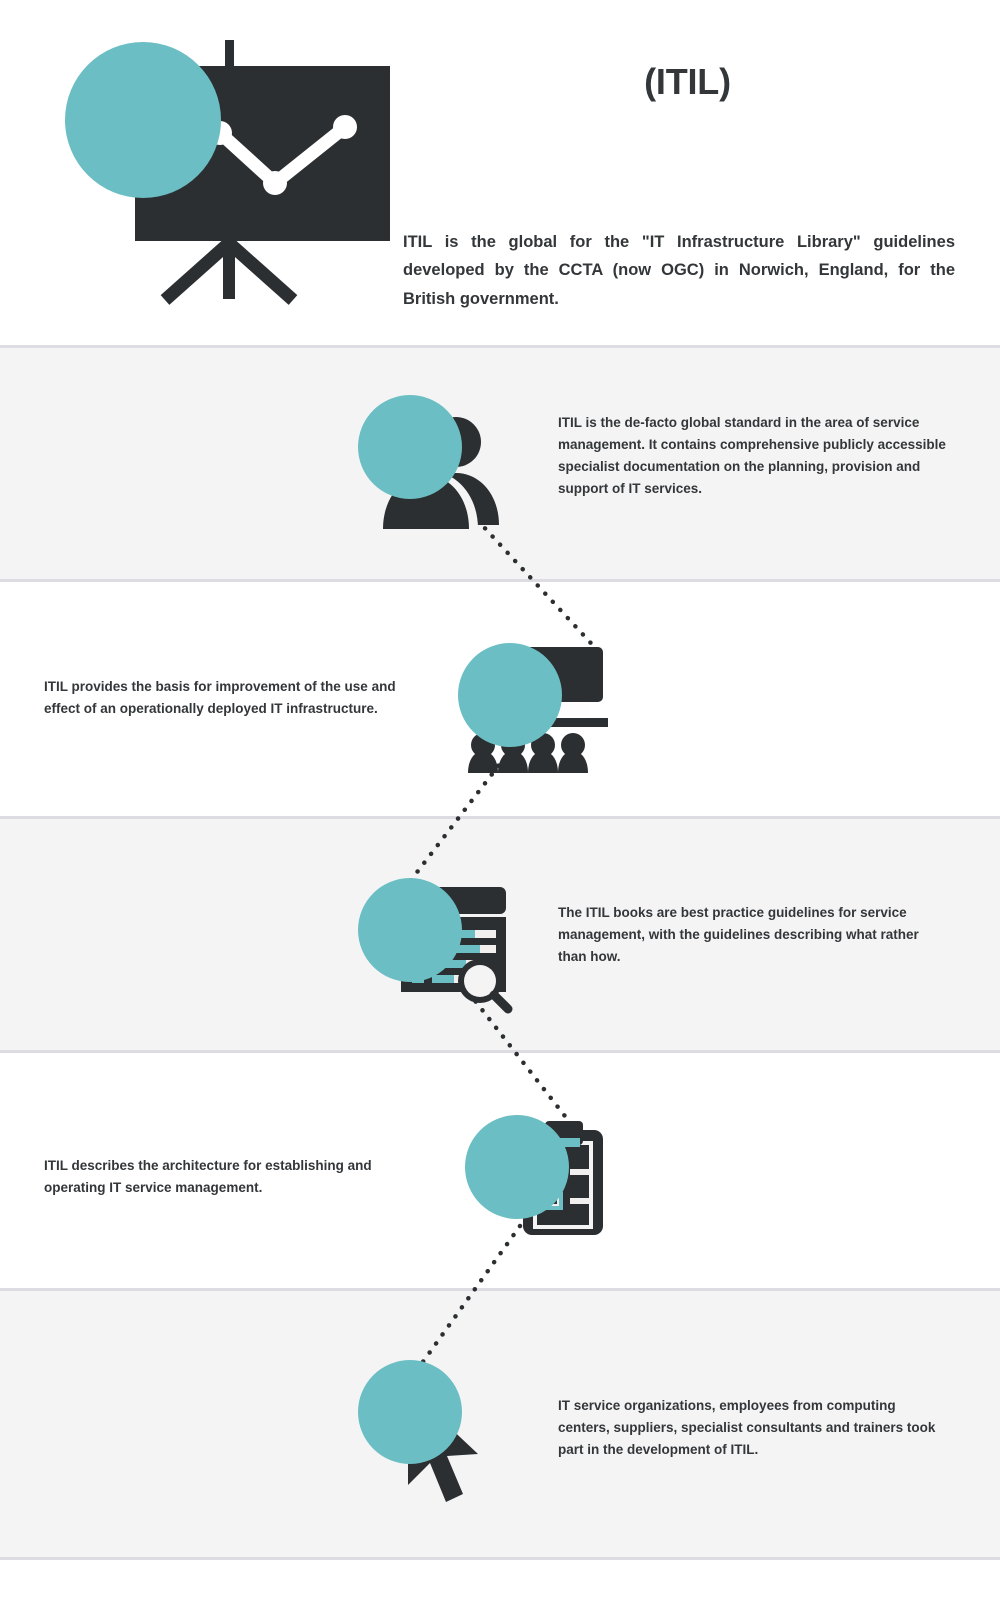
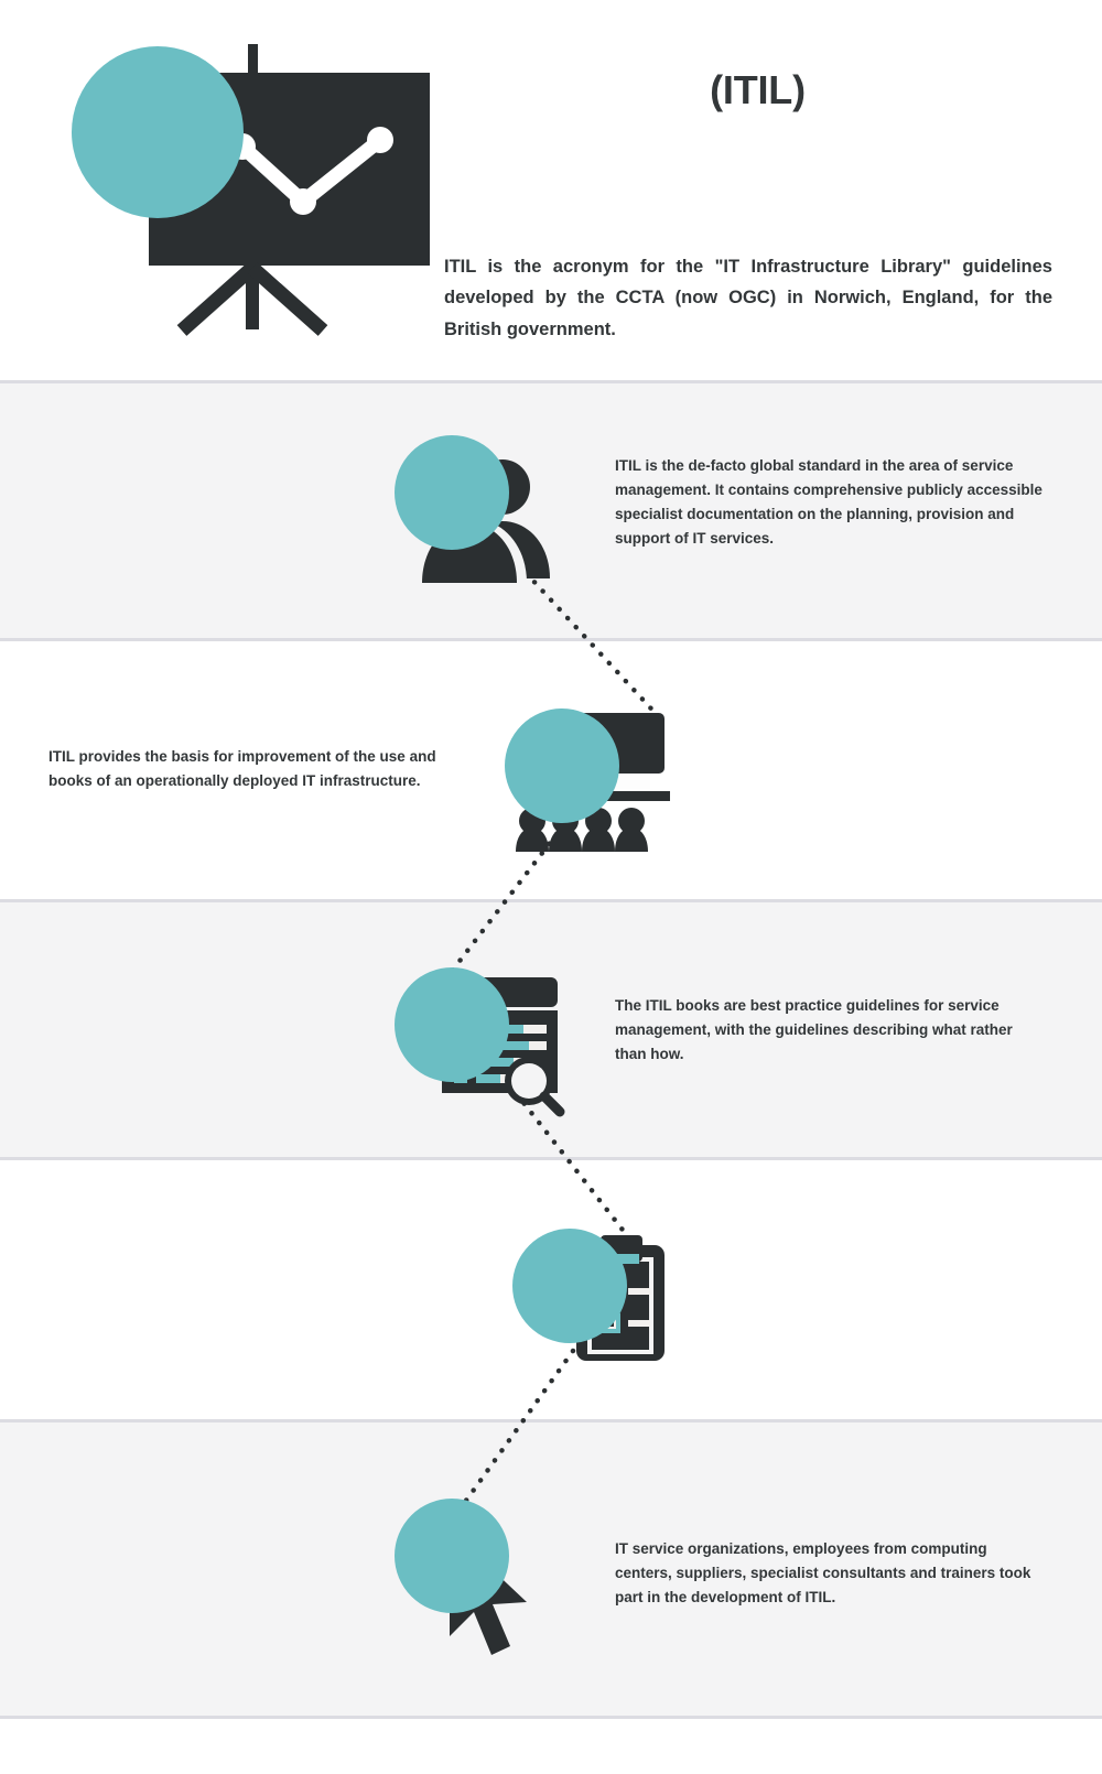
  (ITIL)
- ITIL is the global for the "IT Infrastructure Library" guidelines developed by the CCTA (now OGC) in Norwich, England, for the British government.
+ ITIL is the acronym for the "IT Infrastructure Library" guidelines developed by the CCTA (now OGC) in Norwich, England, for the British government.
  ITIL is the de-facto global standard in the area of service management. It contains comprehensive publicly accessible specialist documentation on the planning, provision and support of IT services.
- ITIL provides the basis for improvement of the use and effect of an operationally deployed IT infrastructure.
+ ITIL provides the basis for improvement of the use and books of an operationally deployed IT infrastructure.
  The ITIL books are best practice guidelines for service management, with the guidelines describing what rather than how.
- ITIL describes the architecture for establishing and operating IT service management.
  IT service organizations, employees from computing centers, suppliers, specialist consultants and trainers took part in the development of ITIL.
